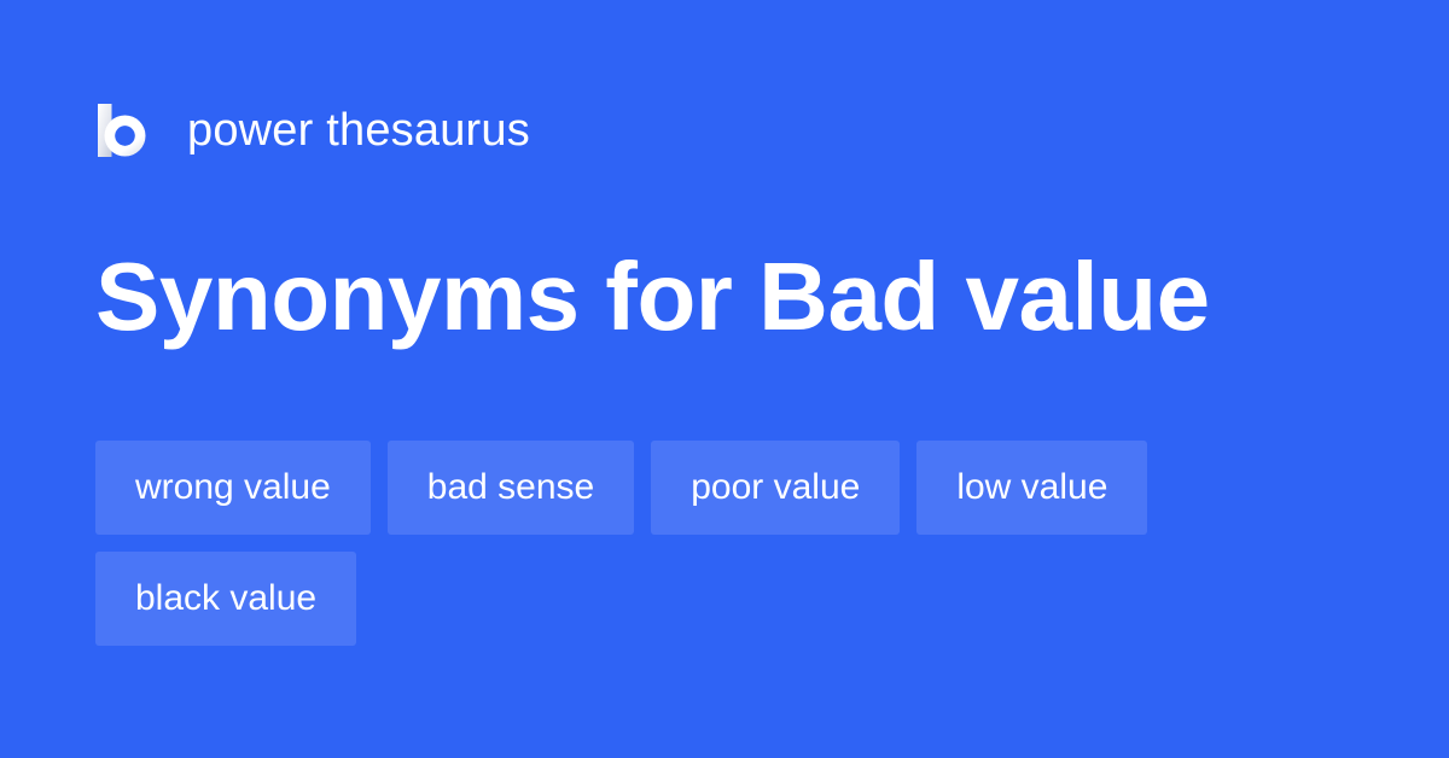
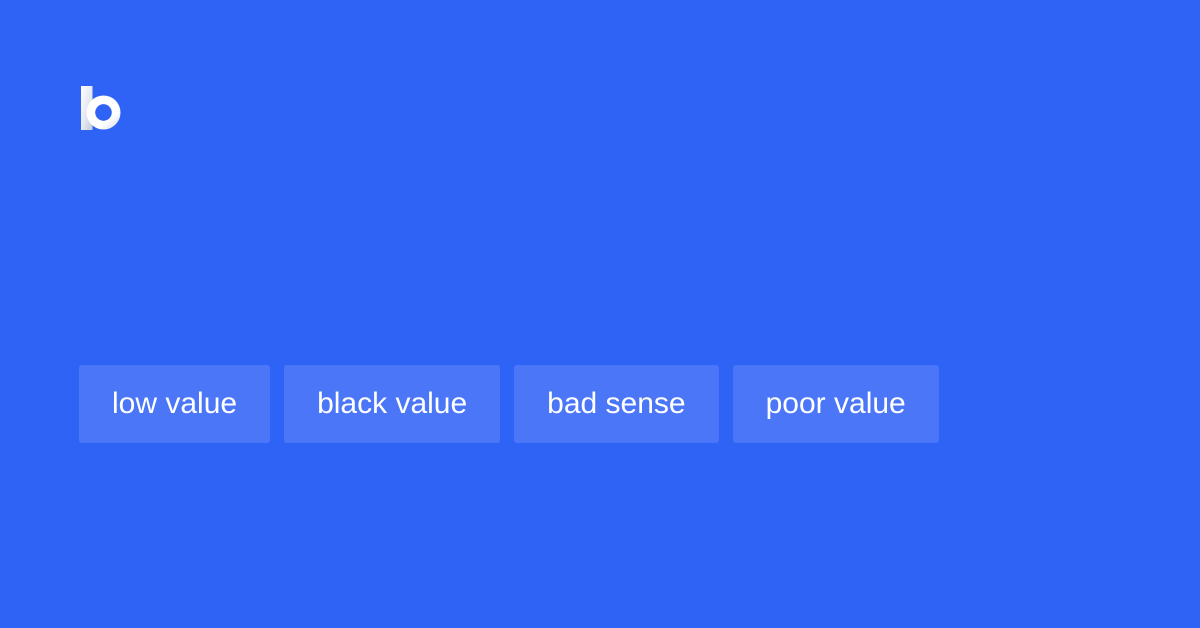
- power thesaurus
- Synonyms for Bad value
- wrong value
- bad sense
+ low value
- poor value
+ black value
- low value
+ bad sense
- black value
+ poor value
